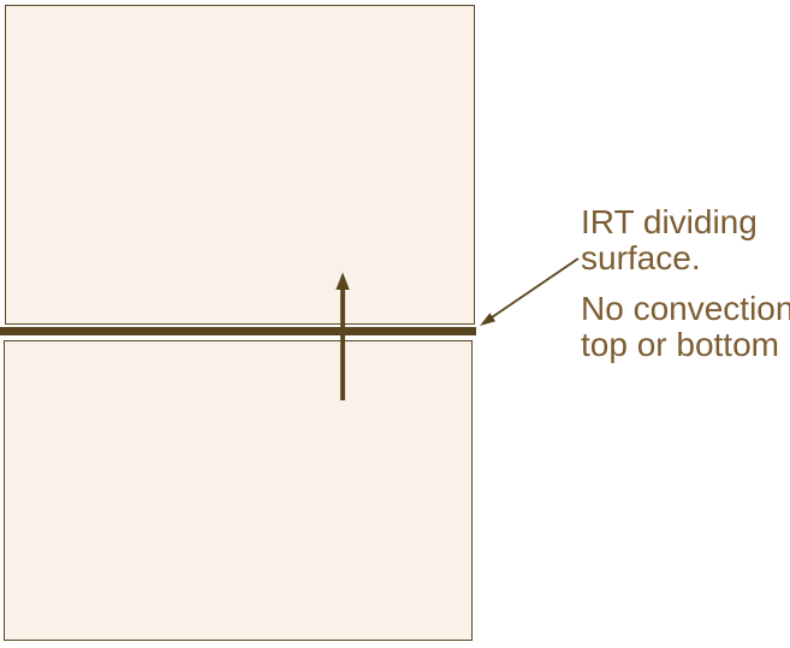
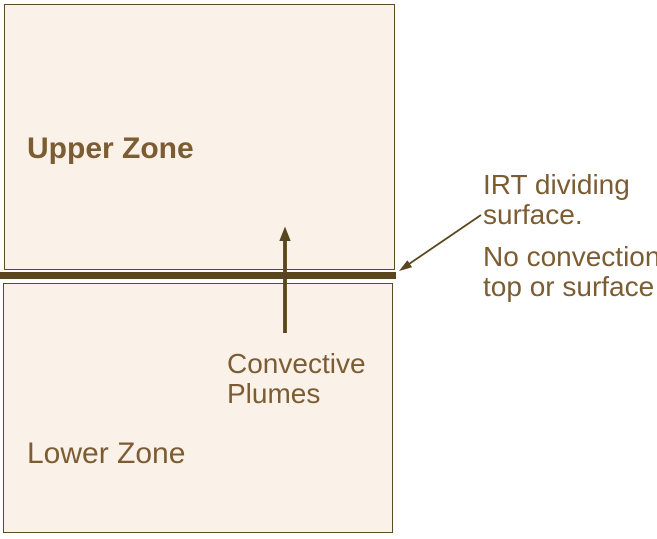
+ Upper Zone
+ Lower Zone
+ Convective Plumes
  IRT dividing surface.
- No convection top or bottom
+ No convection top or surface
